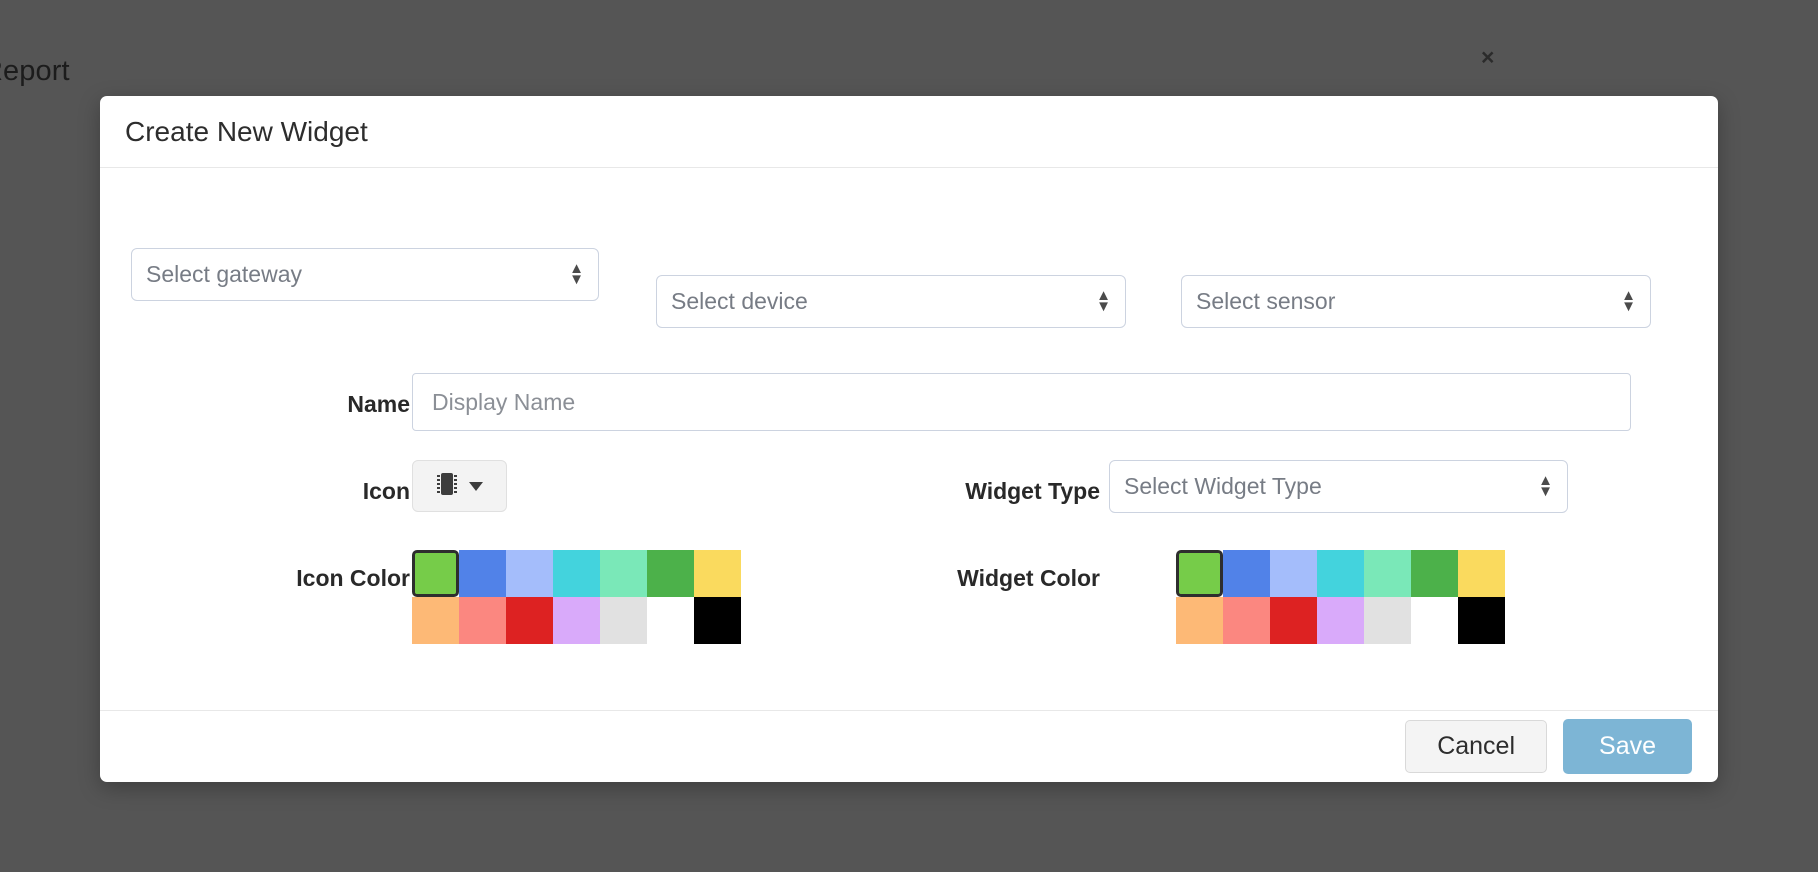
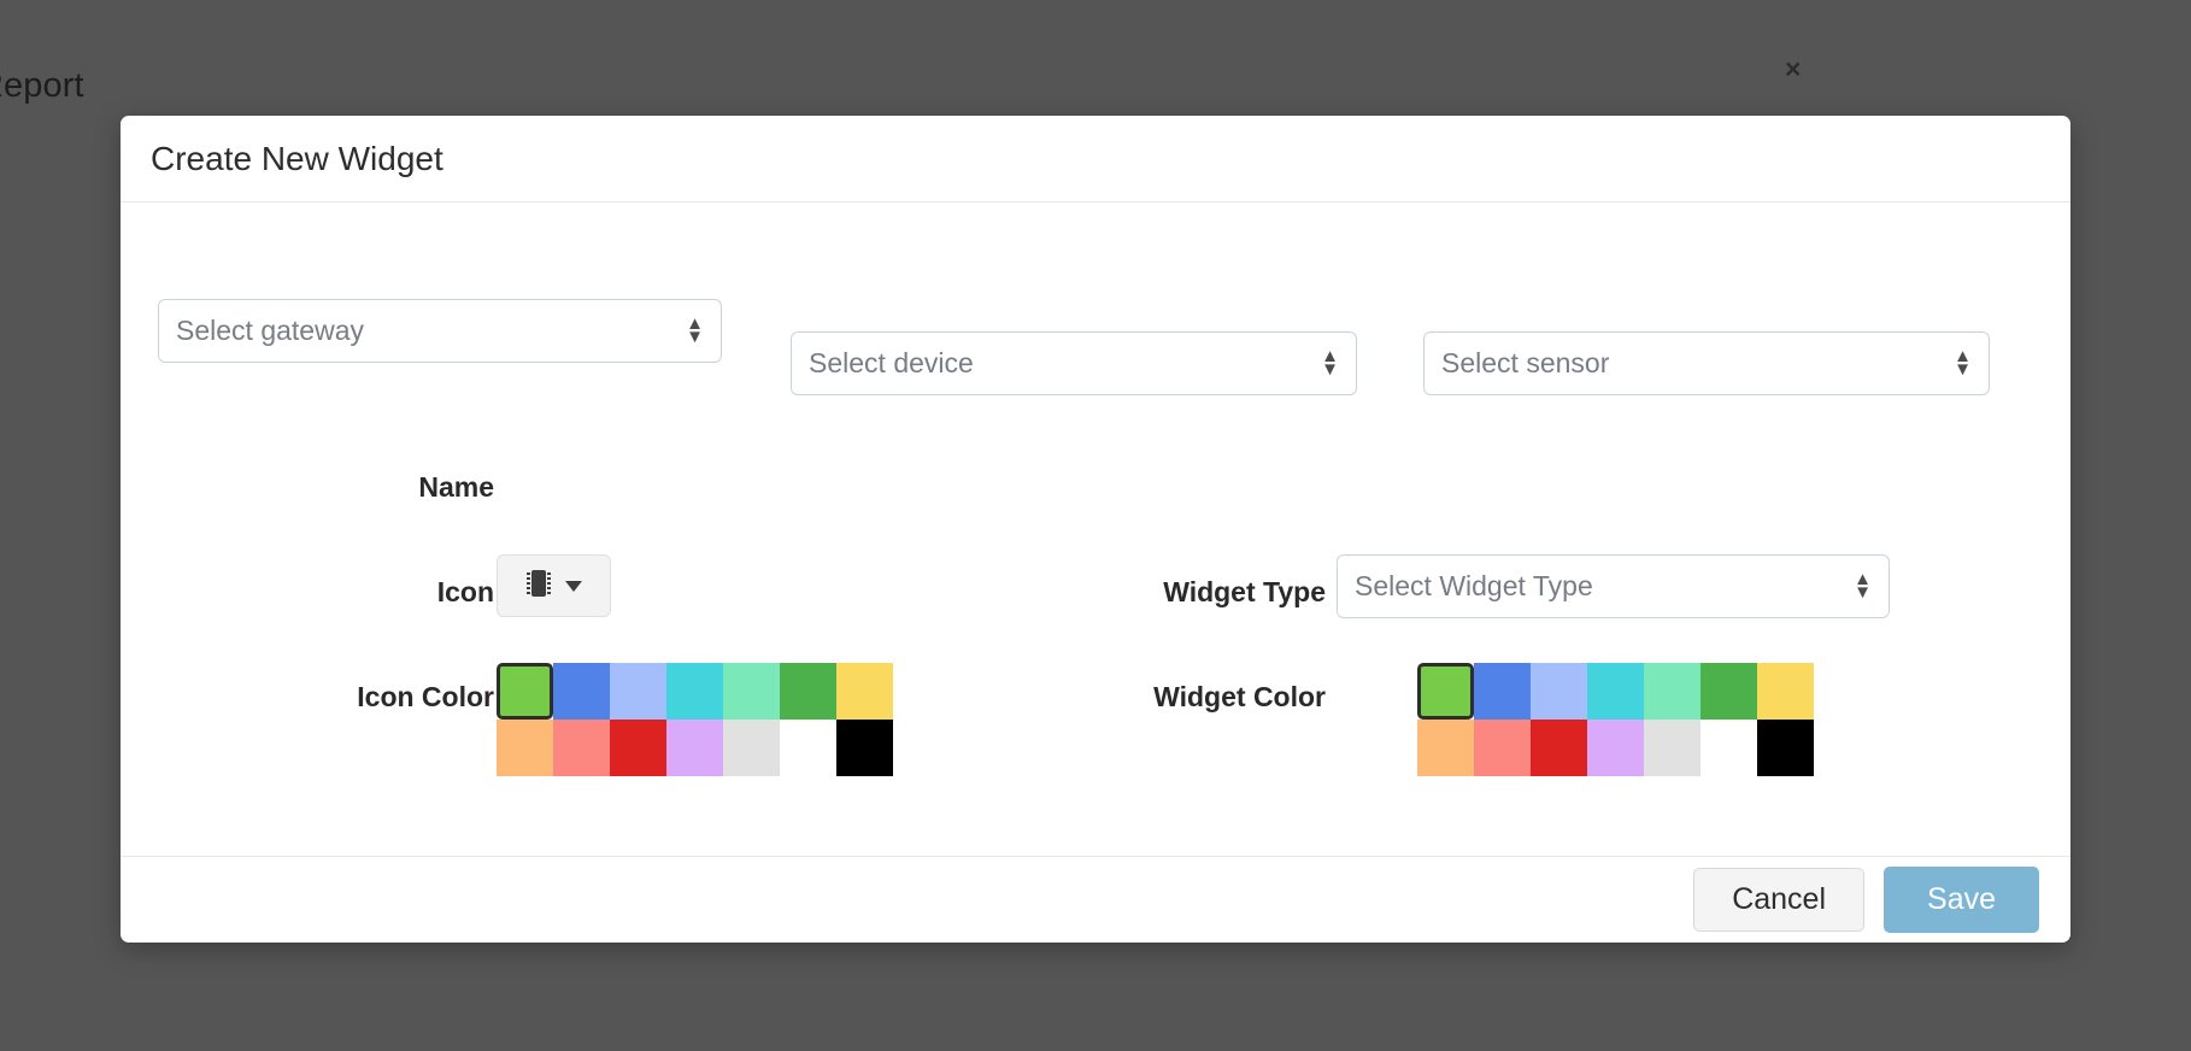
  eport
  ×
  Create New Widget
  Select gateway
  ▲
  ▼
  Select device
  ▲
  ▼
  Select sensor
  ▲
  ▼
  Name
- Display Name
  Icon
  Widget Type
  Select Widget Type
  ▲
  ▼
  Icon Color
  Widget Color
  Cancel
  Save
